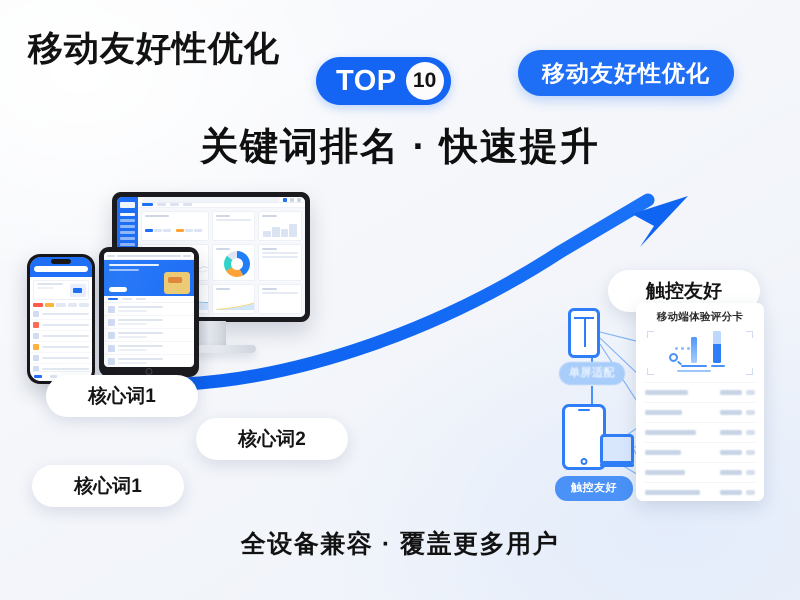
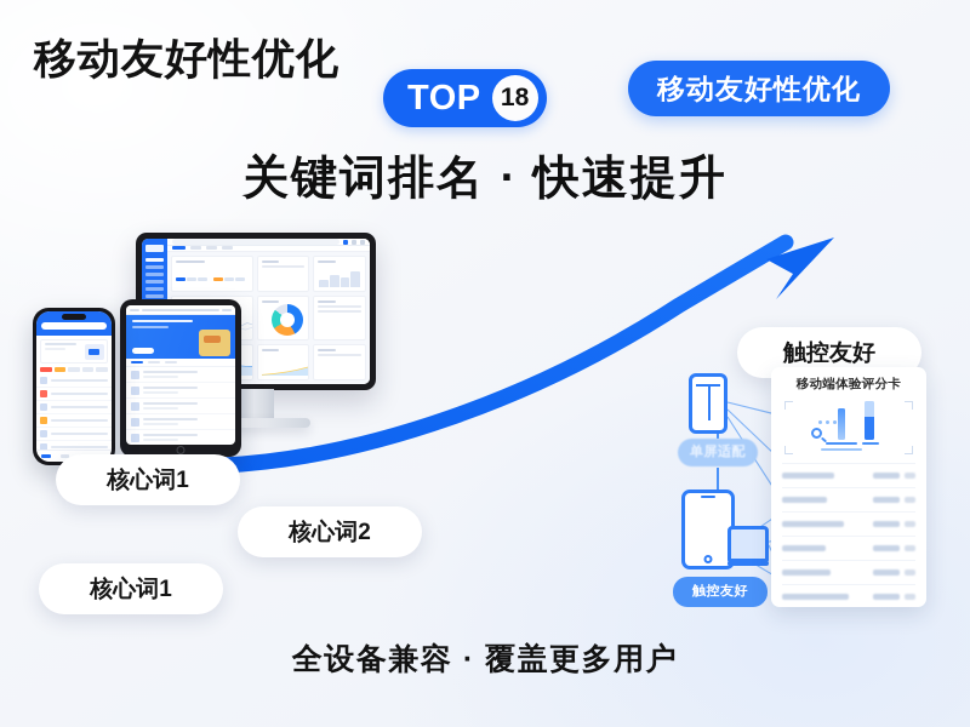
  移动友好性优化
  TOP
- 10
+ 18
  移动友好性优化
  关键词排名 · 快速提升
  全设备兼容 · 覆盖更多用户
  核心词1
  核心词2
  核心词1
  触控友好
  单屏适配
  触控友好
  移动端体验评分卡
